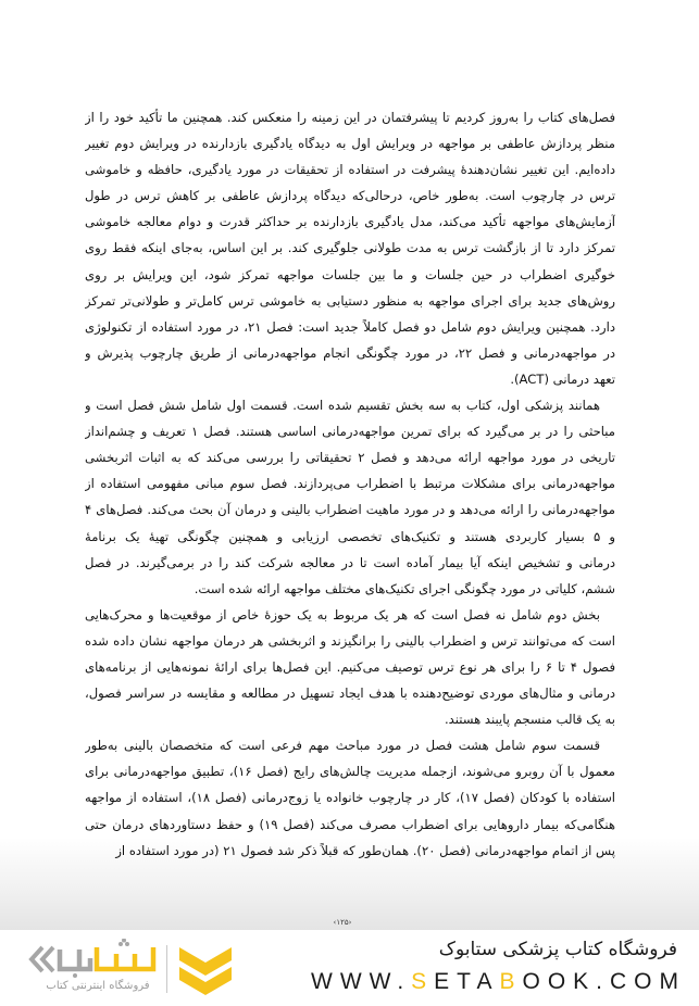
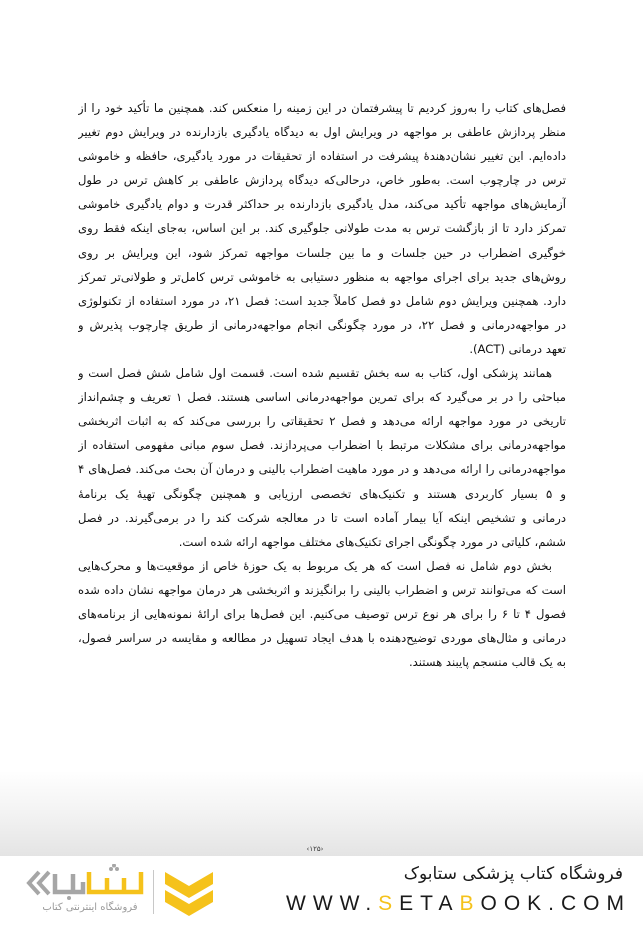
  فصل‌های کتاب را به‌روز کردیم تا پیشرفتمان در این زمینه را منعکس کند. همچنین ما تأکید خود را از
  منظر پردازش عاطفی بر مواجهه در ویرایش اول به دیدگاه یادگیری بازدارنده در ویرایش دوم تغییر
  داده‌ایم. این تغییر نشان‌دهندهٔ پیشرفت در استفاده از تحقیقات در مورد یادگیری، حافظه و خاموشی
  ترس در چارچوب است. به‌طور خاص، درحالی‌که دیدگاه پردازش عاطفی بر کاهش ترس در طول
- آزمایش‌های مواجهه تأکید می‌کند، مدل یادگیری بازدارنده بر حداکثر قدرت و دوام معالجه خاموشی
+ آزمایش‌های مواجهه تأکید می‌کند، مدل یادگیری بازدارنده بر حداکثر قدرت و دوام یادگیری خاموشی
  تمرکز دارد تا از بازگشت ترس به مدت طولانی جلوگیری کند. بر این اساس، به‌جای اینکه فقط روی
  خوگیری اضطراب در حین جلسات و ما بین جلسات مواجهه تمرکز شود، این ویرایش بر روی
  روش‌های جدید برای اجرای مواجهه به منظور دستیابی به خاموشی ترس کامل‌تر و طولانی‌تر تمرکز
  دارد. همچنین ویرایش دوم شامل دو فصل کاملاً جدید است: فصل ۲۱، در مورد استفاده از تکنولوژی
  در مواجهه‌درمانی و فصل ۲۲، در مورد چگونگی انجام مواجهه‌درمانی از طریق چارچوب پذیرش و
  تعهد درمانی (ACT).
  همانند پزشکی اول، کتاب به سه بخش تقسیم شده است. قسمت اول شامل شش فصل است و
  مباحثی را در بر می‌گیرد که برای تمرین مواجهه‌درمانی اساسی هستند. فصل ۱ تعریف و چشم‌انداز
  تاریخی در مورد مواجهه ارائه می‌دهد و فصل ۲ تحقیقاتی را بررسی می‌کند که به اثبات اثربخشی
  مواجهه‌درمانی برای مشکلات مرتبط با اضطراب می‌پردازند. فصل سوم مبانی مفهومی استفاده از
  مواجهه‌درمانی را ارائه می‌دهد و در مورد ماهیت اضطراب بالینی و درمان آن بحث می‌کند. فصل‌های ۴
  و ۵ بسیار کاربردی هستند و تکنیک‌های تخصصی ارزیابی و همچنین چگونگی تهیهٔ یک برنامهٔ
  درمانی و تشخیص اینکه آیا بیمار آماده است تا در معالجه شرکت کند را در برمی‌گیرند. در فصل
  ششم، کلیاتی در مورد چگونگی اجرای تکنیک‌های مختلف مواجهه ارائه شده است.
  بخش دوم شامل نه فصل است که هر یک مربوط به یک حوزهٔ خاص از موقعیت‌ها و محرک‌هایی
  است که می‌توانند ترس و اضطراب بالینی را برانگیزند و اثربخشی هر درمان مواجهه نشان داده شده
  فصول ۴ تا ۶ را برای هر نوع ترس توصیف می‌کنیم. این فصل‌ها برای ارائهٔ نمونه‌هایی از برنامه‌های
  درمانی و مثال‌های موردی توضیح‌دهنده با هدف ایجاد تسهیل در مطالعه و مقایسه در سراسر فصول،
  به یک قالب منسجم پایبند هستند.
- قسمت سوم شامل هشت فصل در مورد مباحث مهم فرعی است که متخصصان بالینی به‌طور
- معمول با آن روبرو می‌شوند، ازجمله مدیریت چالش‌های رایج (فصل ۱۶)، تطبیق مواجهه‌درمانی برای
- استفاده با کودکان (فصل ۱۷)، کار در چارچوب خانواده یا زوج‌درمانی (فصل ۱۸)، استفاده از مواجهه
- هنگامی‌که بیمار داروهایی برای اضطراب مصرف می‌کند (فصل ۱۹) و حفظ دستاوردهای درمان حتی
- پس از اتمام مواجهه‌درمانی (فصل ۲۰). همان‌طور که قبلاً ذکر شد فصول ۲۱ (در مورد استفاده از
  ‹۱۲۵›
  فروشگاه اینترنتی کتاب
  فروشگاه کتاب پزشکی ستابوک
  WWW.SETABOOK.COM
